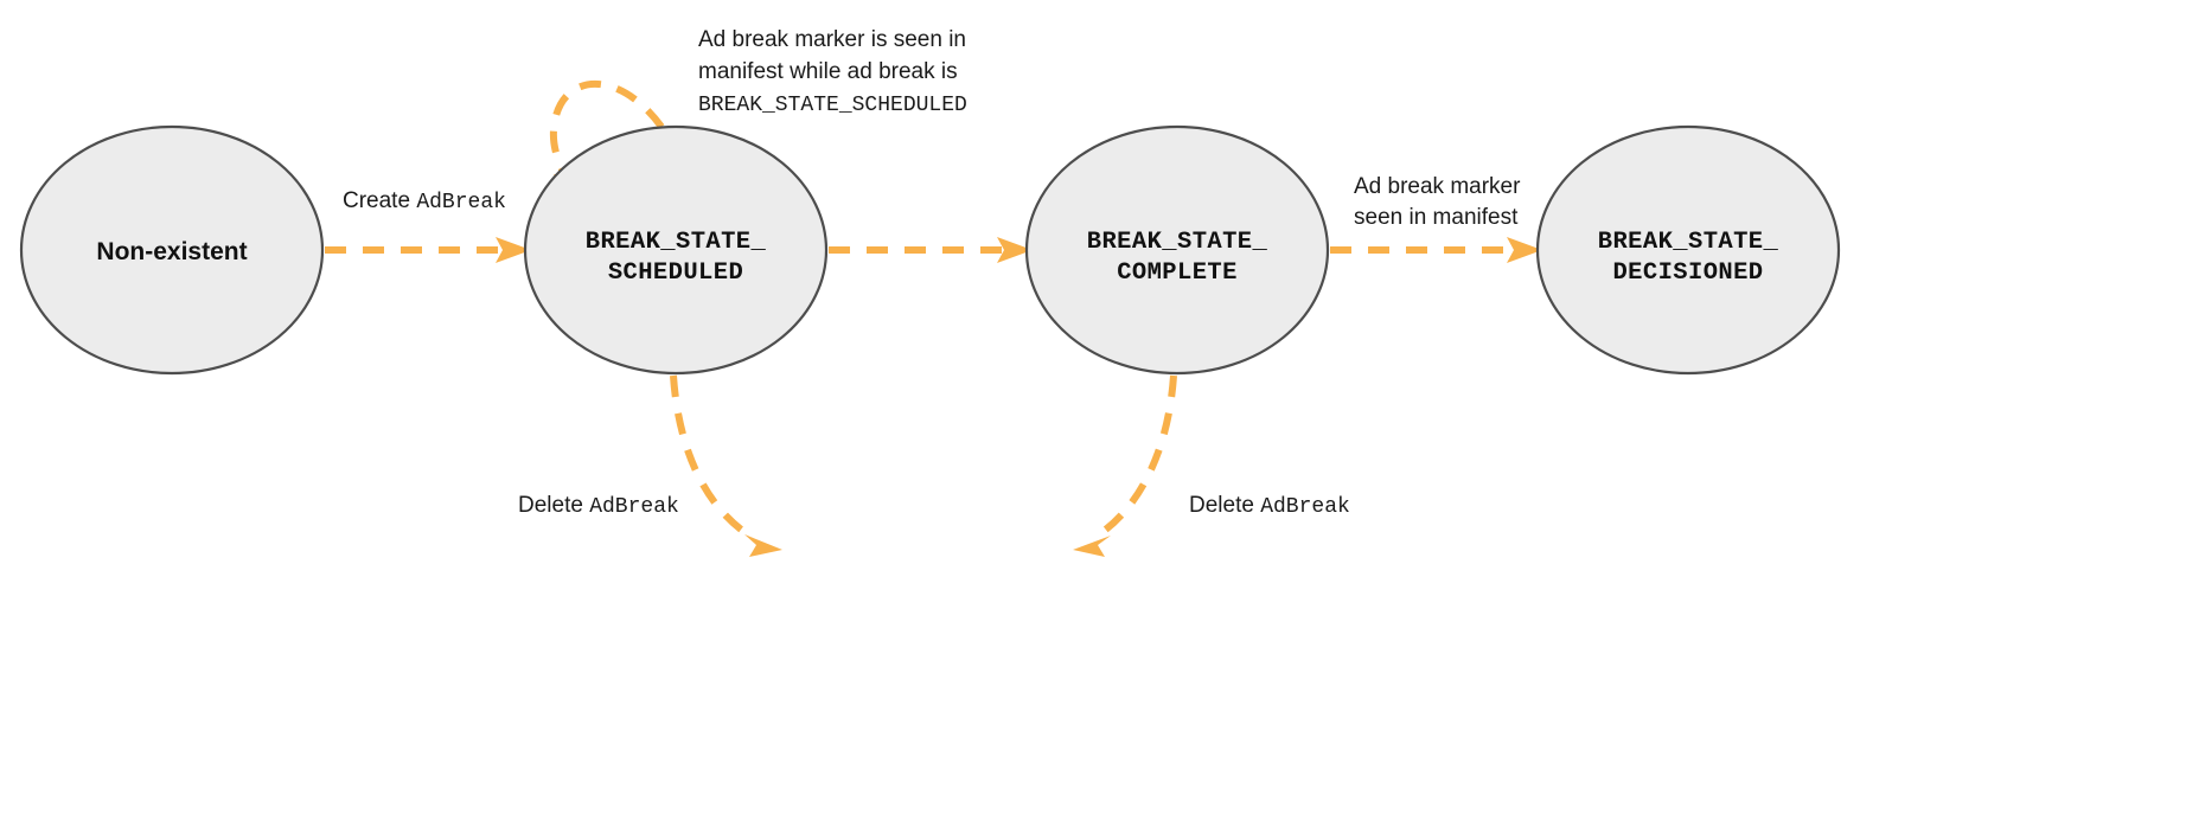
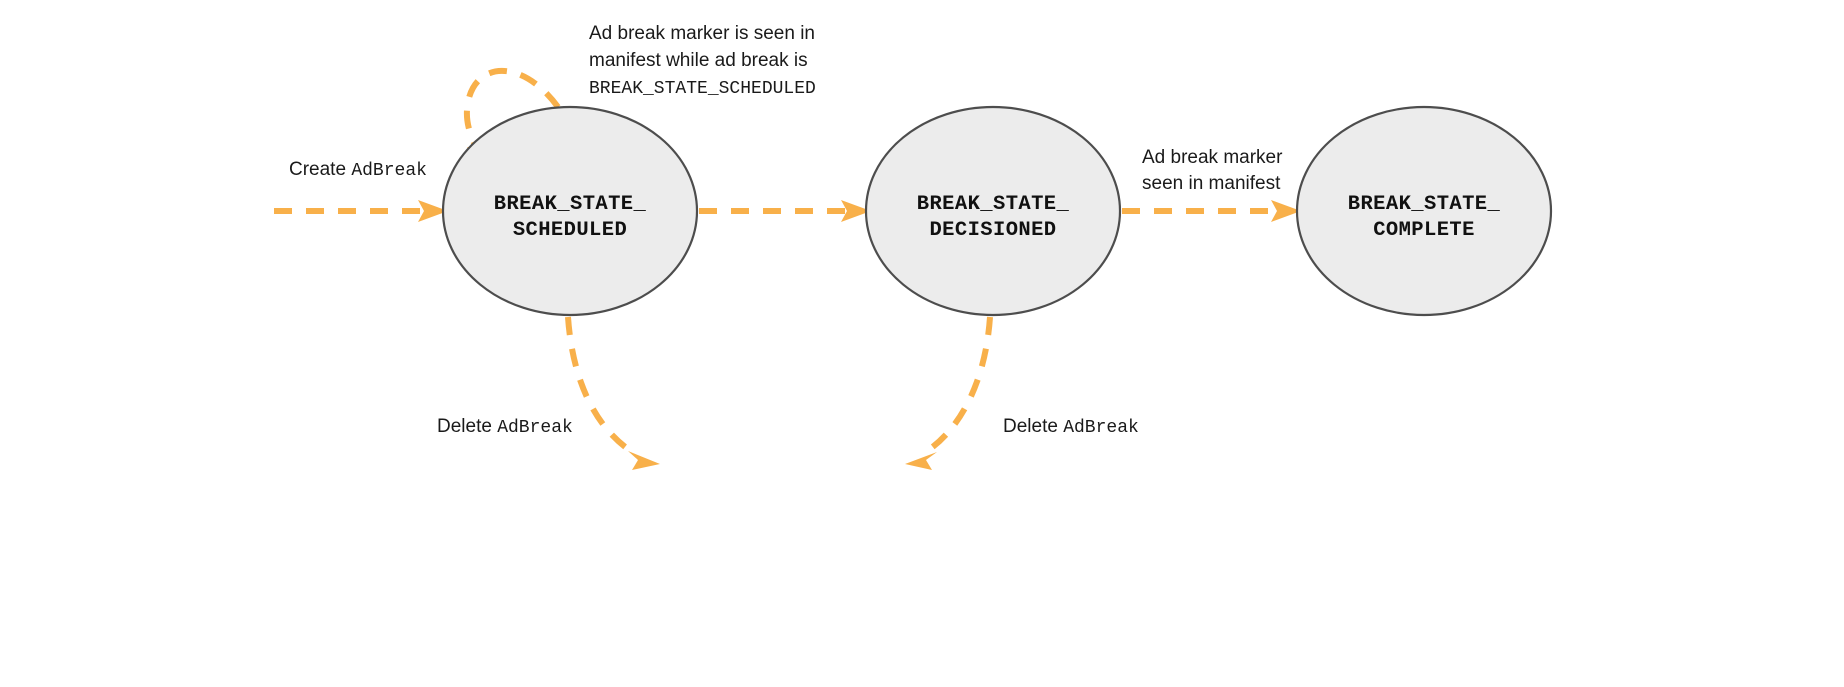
- Non-existent
  BREAK_STATE_
  SCHEDULED
  BREAK_STATE_
- COMPLETE
+ DECISIONED
  BREAK_STATE_
- DECISIONED
+ COMPLETE
  Create AdBreak
  Ad break marker is seen in
  manifest while ad break is
  BREAK_STATE_SCHEDULED
  Ad break marker
  seen in manifest
  Delete AdBreak
  Delete AdBreak
